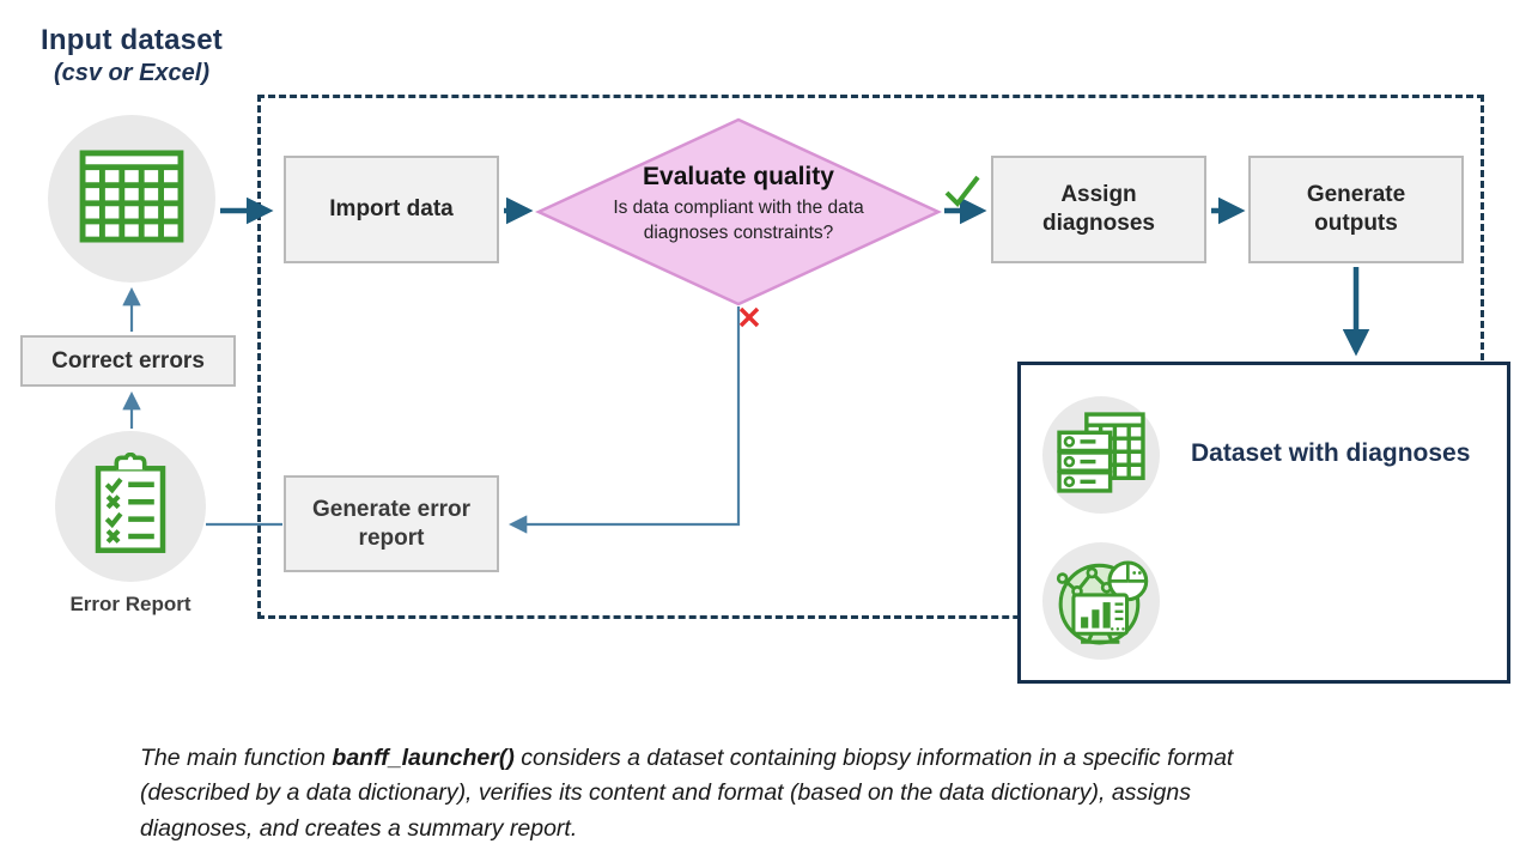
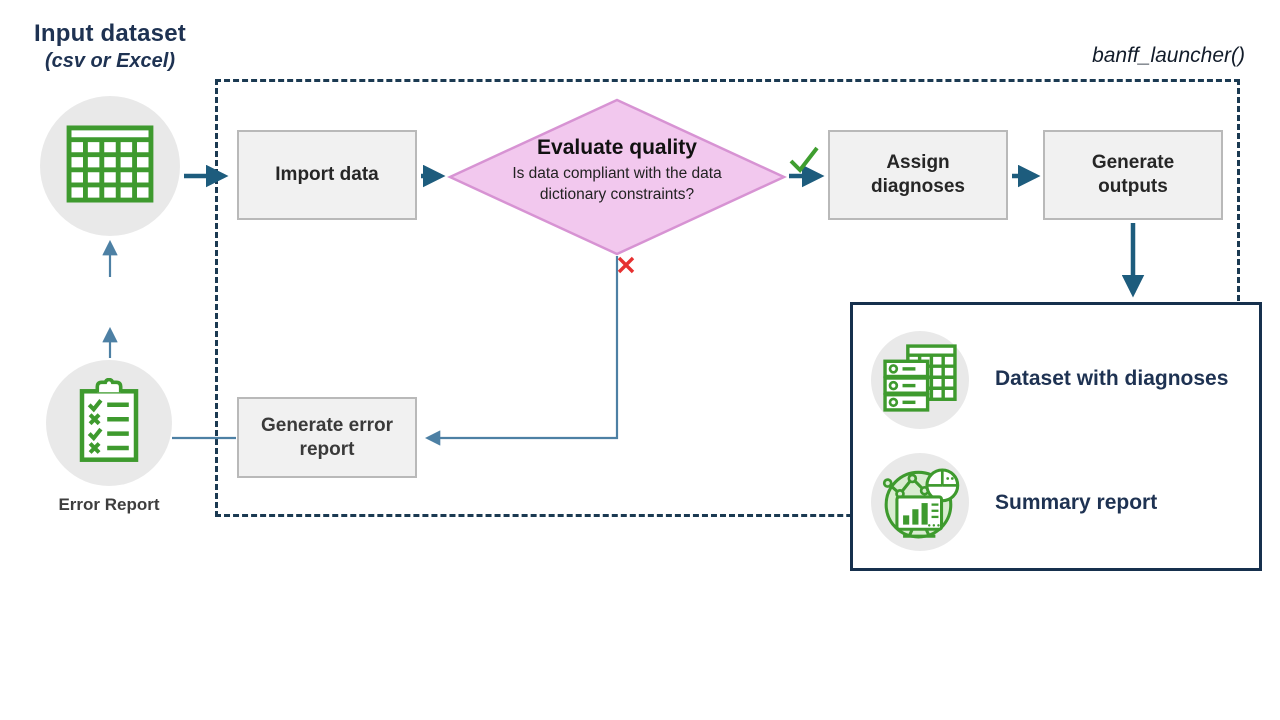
+ banff_launcher()
  Input dataset
  (csv or Excel)
  Import data
  Assign diagnoses
  Generate outputs
- Correct errors
  Generate error report
  Evaluate quality
- Is data compliant with the data diagnoses constraints?
+ Is data compliant with the data dictionary constraints?
  Dataset with diagnoses
+ Summary report
  Error Report
- The main function banff_launcher() considers a dataset containing biopsy information in a specific format (described by a data dictionary), verifies its content and format (based on the data dictionary), assigns diagnoses, and creates a summary report.
